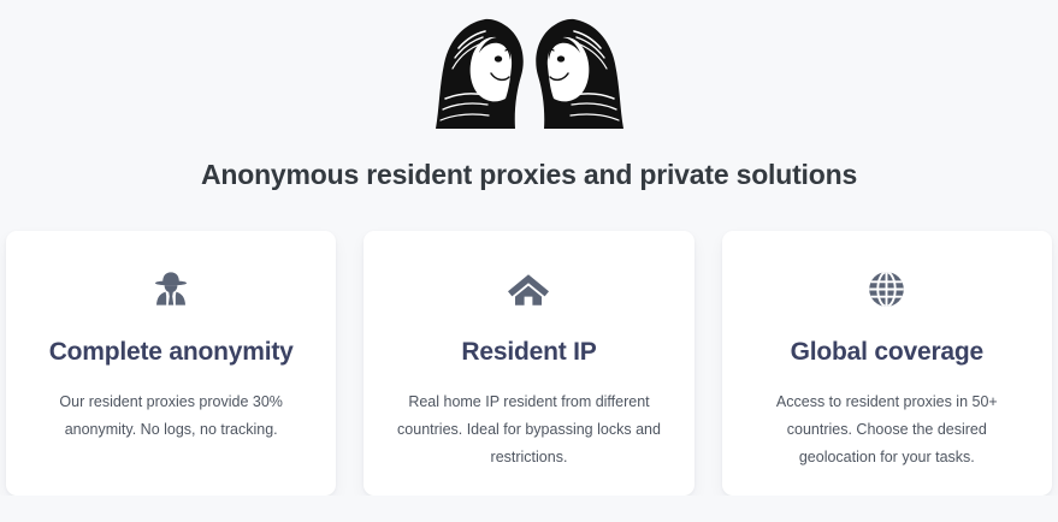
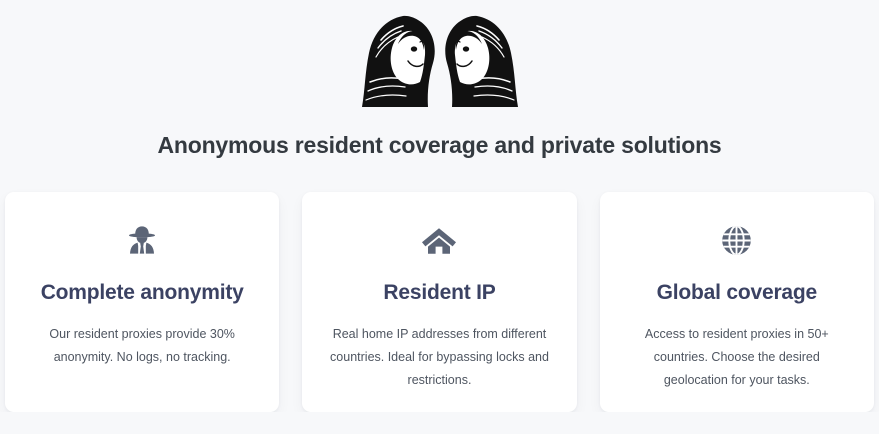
- Anonymous resident proxies and private solutions
+ Anonymous resident coverage and private solutions
  Complete anonymity
  Our resident proxies provide 30% anonymity. No logs, no tracking.
  Resident IP
- Real home IP resident from different countries. Ideal for bypassing locks and restrictions.
+ Real home IP addresses from different countries. Ideal for bypassing locks and restrictions.
  Global coverage
  Access to resident proxies in 50+ countries. Choose the desired geolocation for your tasks.
